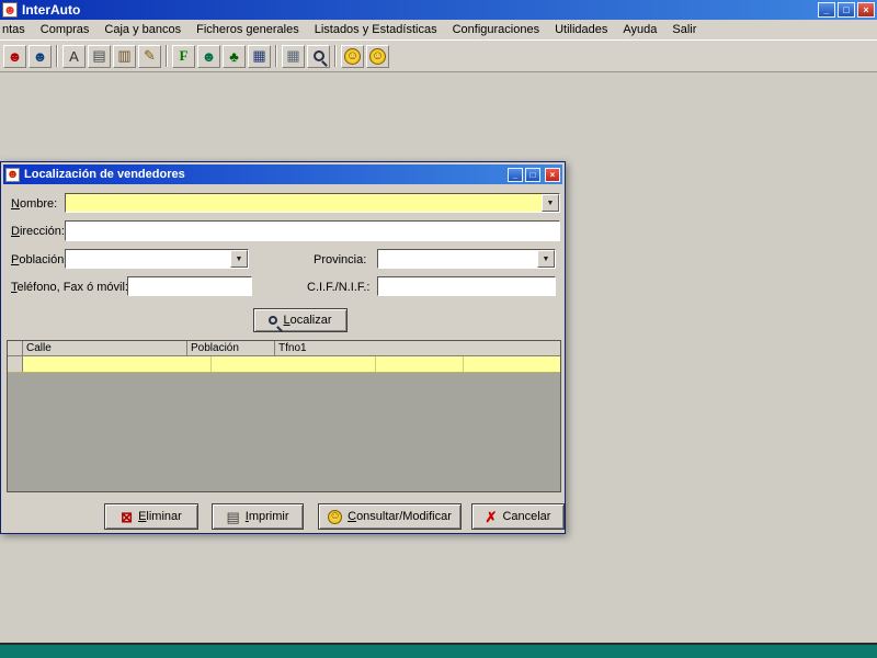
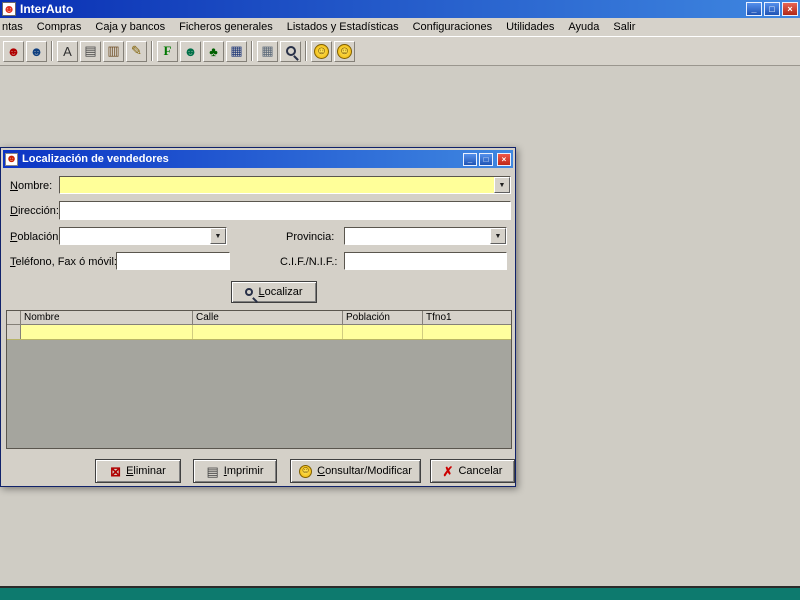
  ☻
  InterAuto
  _
  □
  ×
  ntas
  Compras
  Caja y bancos
  Ficheros generales
  Listados y Estadísticas
  Configuraciones
  Utilidades
  Ayuda
  Salir
  ☻
  ☻
  A
  ▤
  ▥
  ✎
  F
  ☻
  ♣
  ▦
  ▦
  ☺
  ☺
  ☻
  Localización de vendedores
  _
  □
  ×
  Nombre:
  Dirección:
  Población
  Provincia:
  Teléfono, Fax ó móvil
  C.I.F./N.I.F.:
  Localizar
+ Nombre
  Calle
  Población
  Tfno1
  ⊠
  Eliminar
  ▤
  Imprimir
  ☺
  Consultar/Modificar
  ✗
  Cancelar
